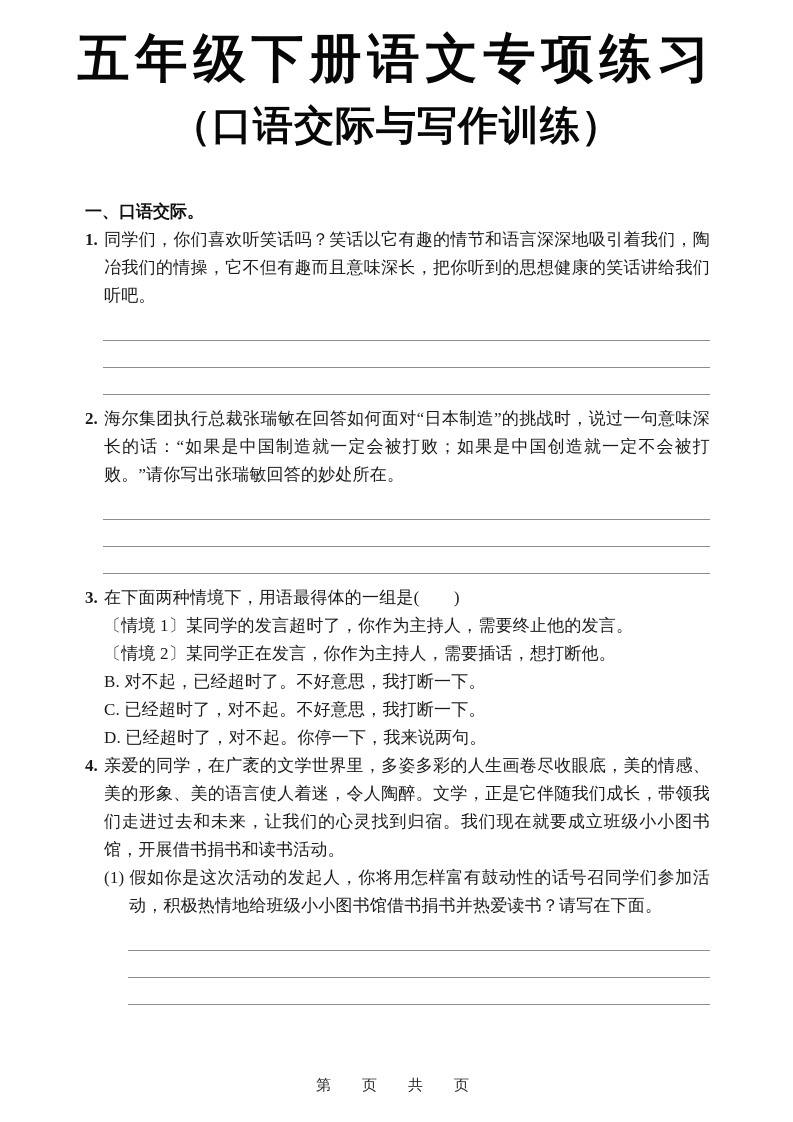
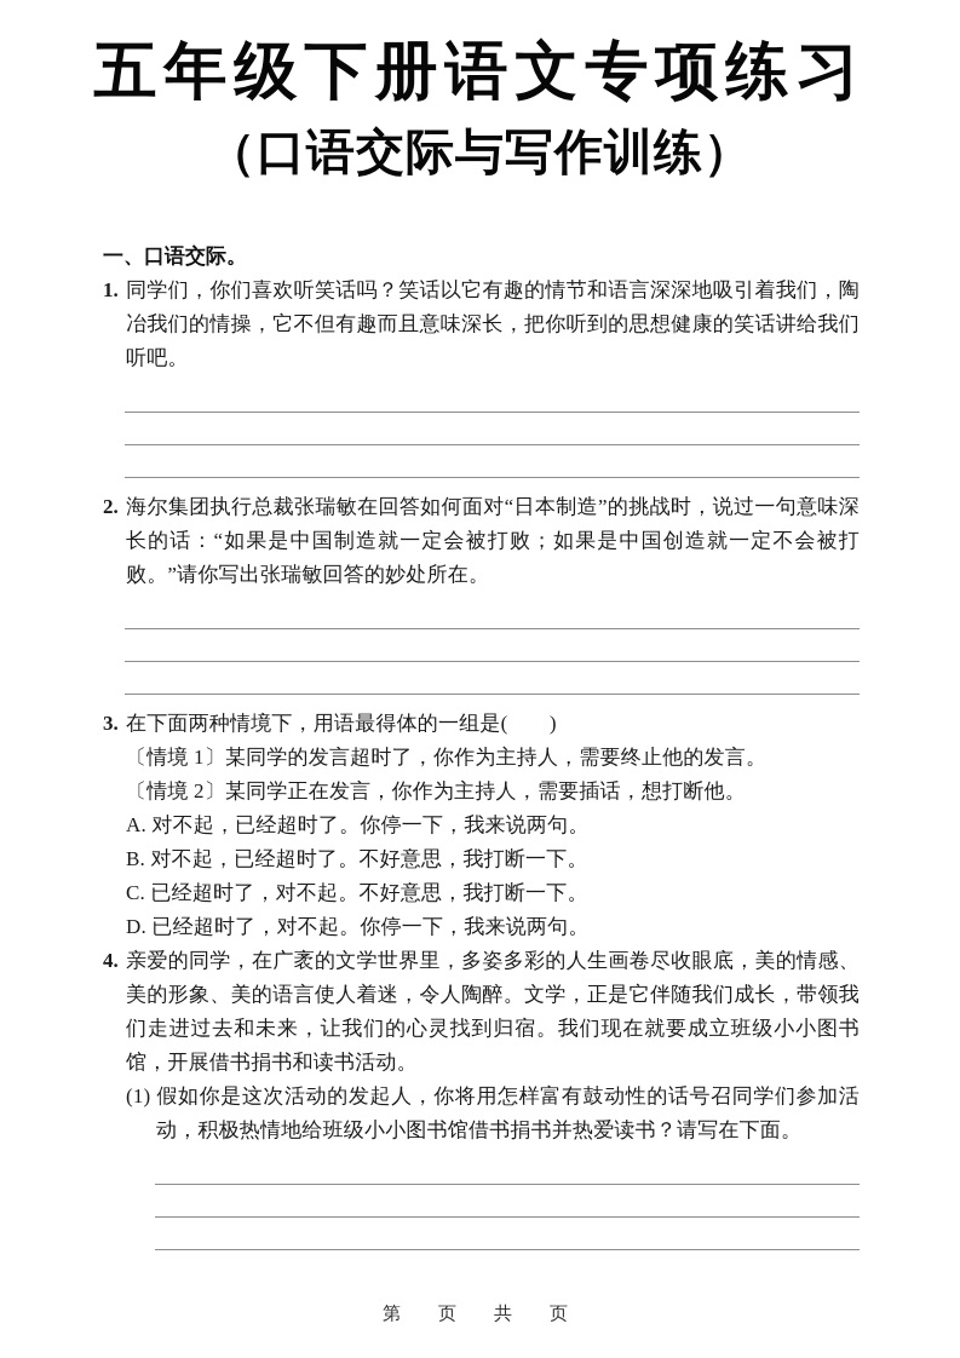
  五年级下册语文专项练习
  （口语交际与写作训练）
  一、口语交际。
  1. 同学们，你们喜欢听笑话吗？笑话以它有趣的情节和语言深深地吸引着我们，陶冶我们的情操，它不但有趣而且意味深长，把你听到的思想健康的笑话讲给我们听吧。
  2. 海尔集团执行总裁张瑞敏在回答如何面对“日本制造”的挑战时，说过一句意味深长的话：“如果是中国制造就一定会被打败；如果是中国创造就一定不会被打败。”请你写出张瑞敏回答的妙处所在。
  3. 在下面两种情境下，用语最得体的一组是( )
  〔情境 1〕某同学的发言超时了，你作为主持人，需要终止他的发言。
  〔情境 2〕某同学正在发言，你作为主持人，需要插话，想打断他。
+ A. 对不起，已经超时了。你停一下，我来说两句。
  B. 对不起，已经超时了。不好意思，我打断一下。
  C. 已经超时了，对不起。不好意思，我打断一下。
  D. 已经超时了，对不起。你停一下，我来说两句。
  4. 亲爱的同学，在广袤的文学世界里，多姿多彩的人生画卷尽收眼底，美的情感、美的形象、美的语言使人着迷，令人陶醉。文学，正是它伴随我们成长，带领我们走进过去和未来，让我们的心灵找到归宿。我们现在就要成立班级小小图书馆，开展借书捐书和读书活动。
  (1) 假如你是这次活动的发起人，你将用怎样富有鼓动性的话号召同学们参加活动，积极热情地给班级小小图书馆借书捐书并热爱读书？请写在下面。
  第 页 共 页
